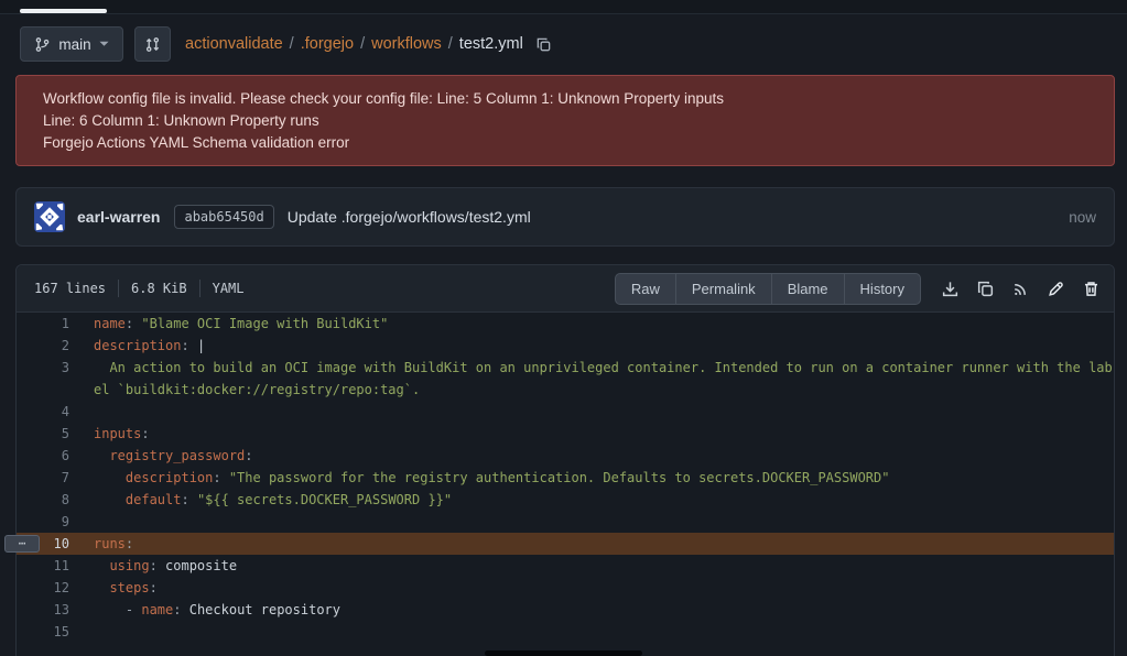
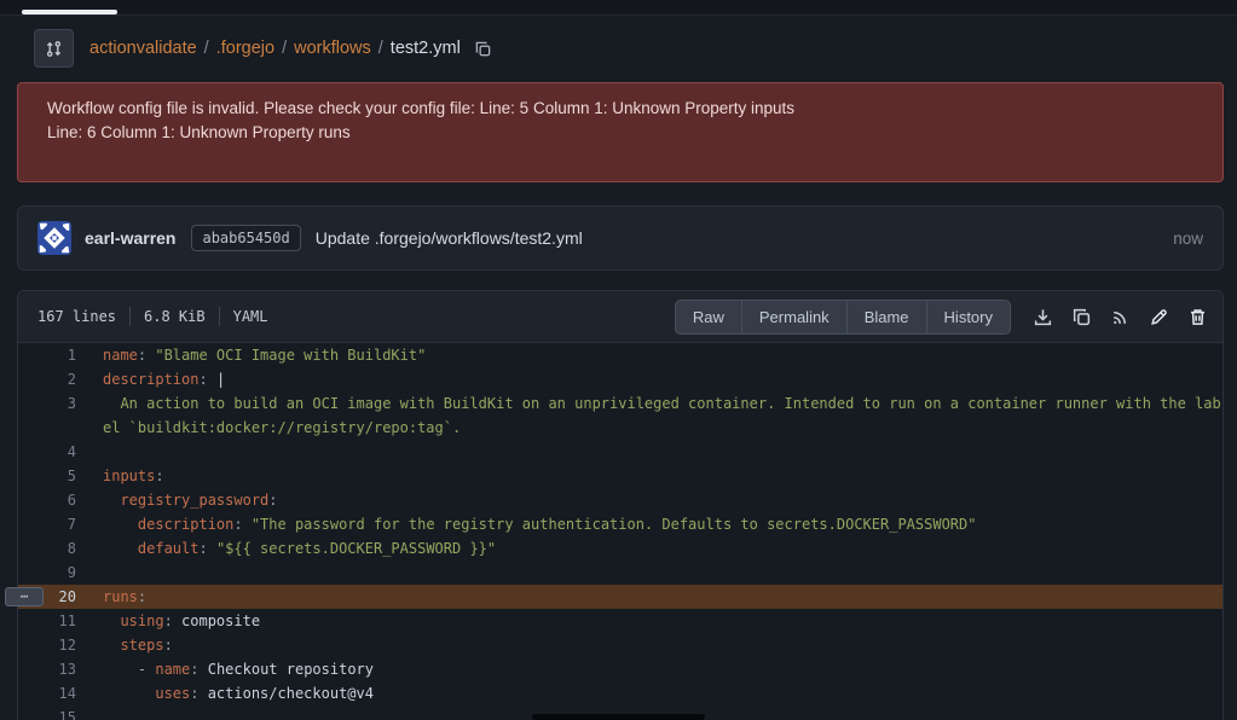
- main
  actionvalidate
  /
  .forgejo
  /
  workflows
  /
  test2.yml
  Workflow config file is invalid. Please check your config file: Line: 5 Column 1: Unknown Property inputs
  Line: 6 Column 1: Unknown Property runs
- Forgejo Actions YAML Schema validation error
  earl-warren
  abab65450d
  Update .forgejo/workflows/test2.yml
  now
  167 lines
  6.8 KiB
  YAML
  Raw
  Permalink
  Blame
  History
  1
  name: "Blame OCI Image with BuildKit"
  2
  description: |
  3
  An action to build an OCI image with BuildKit on an unprivileged container. Intended to run on a container runner with the lab
  el `buildkit:docker://registry/repo:tag`.
  4
  5
  inputs:
  6
  registry_password:
  7
  description: "The password for the registry authentication. Defaults to secrets.DOCKER_PASSWORD"
  8
  default: "${{ secrets.DOCKER_PASSWORD }}"
  9
  ⋯
- 10
+ 20
  runs:
  11
  using: composite
  12
  steps:
  13
  - name: Checkout repository
+ 14
+ uses: actions/checkout@v4
  15
